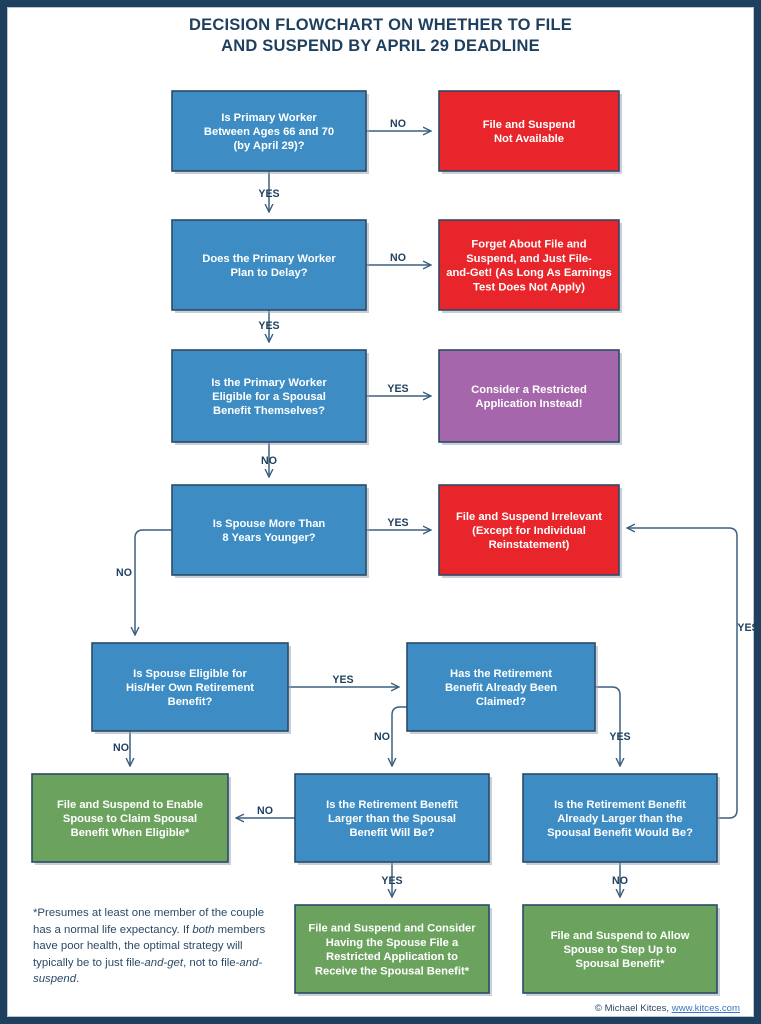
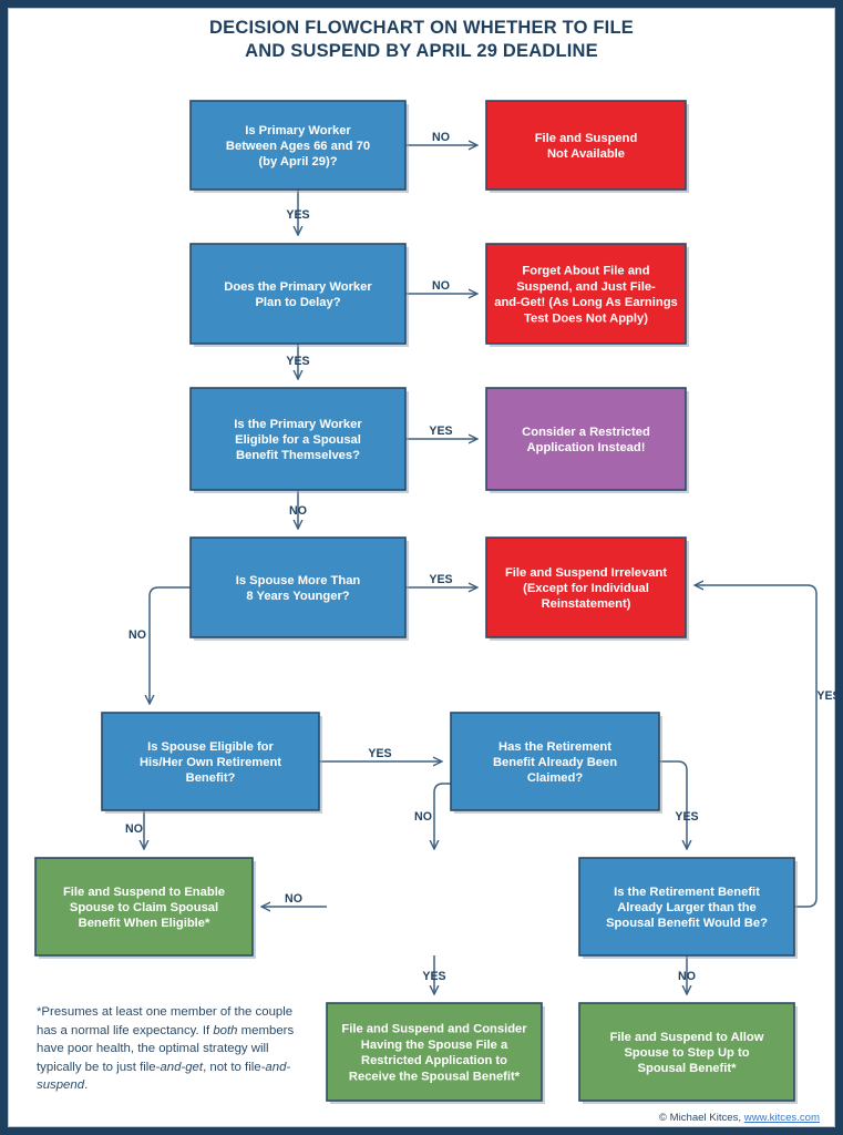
  DECISION FLOWCHART ON WHETHER TO FILE
  AND SUSPEND BY APRIL 29 DEADLINE
  NO
  YES
  NO
  YES
  YES
  NO
  YES
  NO
  YES
  NO
  NO
  YES
  NO
  YES
  NO
  Is Primary Worker Between Ages 66 and 70 (by April 29)?
  File and Suspend Not Available
  Does the Primary Worker Plan to Delay?
  Forget About File and Suspend, and Just File- and-Get! (As Long As Earnings Test Does Not Apply)
  Is the Primary Worker Eligible for a Spousal Benefit Themselves?
  Consider a Restricted Application Instead!
  Is Spouse More Than 8 Years Younger?
  File and Suspend Irrelevant (Except for Individual Reinstatement)
  Is Spouse Eligible for His/Her Own Retirement Benefit?
  Has the Retirement Benefit Already Been Claimed?
  File and Suspend to Enable Spouse to Claim Spousal Benefit When Eligible*
- Is the Retirement Benefit Larger than the Spousal Benefit Will Be?
  Is the Retirement Benefit Already Larger than the Spousal Benefit Would Be?
  File and Suspend and Consider Having the Spouse File a Restricted Application to Receive the Spousal Benefit*
  File and Suspend to Allow Spouse to Step Up to Spousal Benefit*
  *Presumes at least one member of the couple has a normal life expectancy. If both members have poor health, the optimal strategy will typically be to just file-and-get, not to file-and-suspend.
  © Michael Kitces, www.kitces.com
